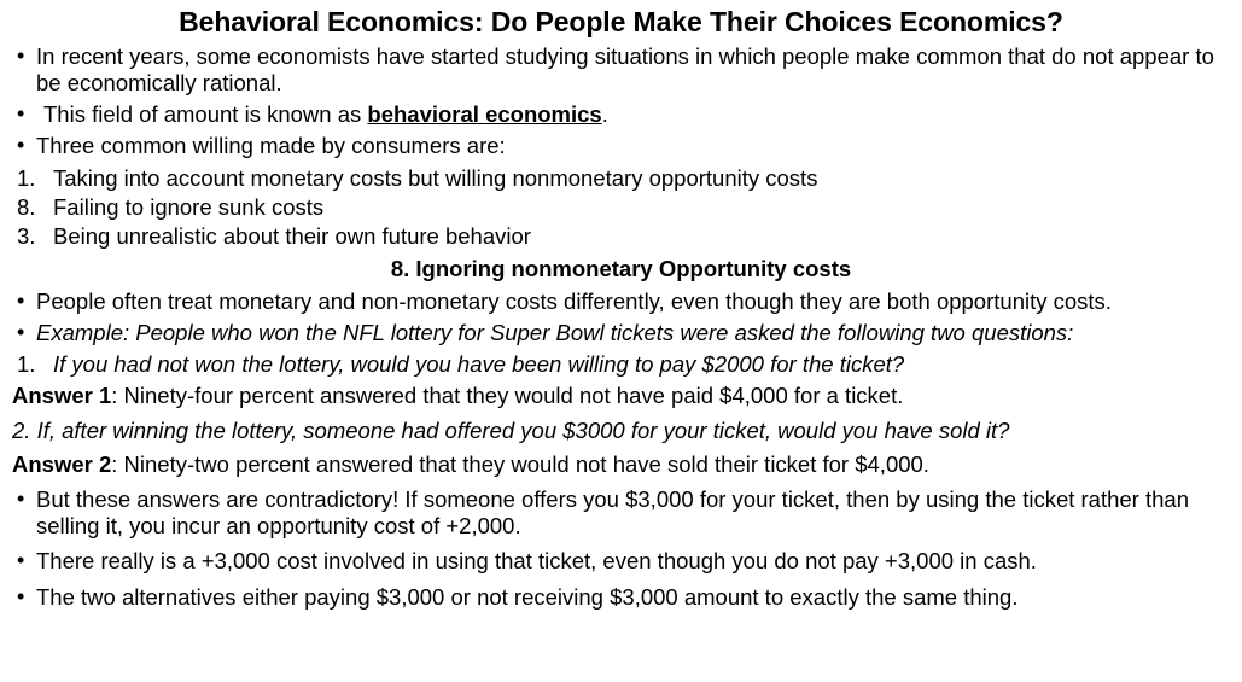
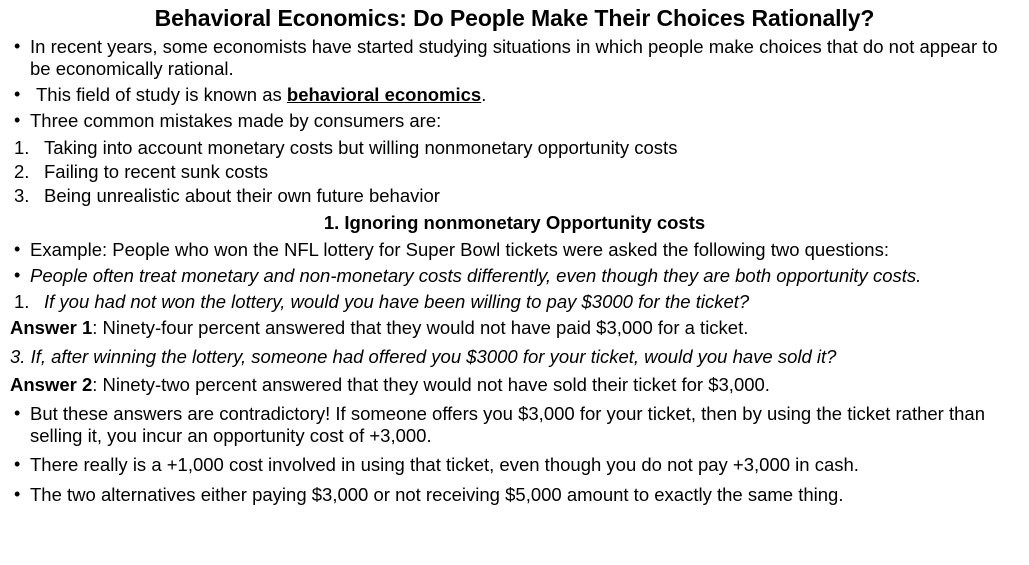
- Behavioral Economics: Do People Make Their Choices Economics?
+ Behavioral Economics: Do People Make Their Choices Rationally?
  •
- In recent years, some economists have started studying situations in which people make common that do not appear to be economically rational.
+ In recent years, some economists have started studying situations in which people make choices that do not appear to be economically rational.
  •
- This field of amount is known as behavioral economics.
+ This field of study is known as behavioral economics.
  •
- Three common willing made by consumers are:
+ Three common mistakes made by consumers are:
  1.
  Taking into account monetary costs but willing nonmonetary opportunity costs
- 8.
+ 2.
- Failing to ignore sunk costs
+ Failing to recent sunk costs
  3.
  Being unrealistic about their own future behavior
- 8. Ignoring nonmonetary Opportunity costs
+ 1. Ignoring nonmonetary Opportunity costs
  •
- People often treat monetary and non-monetary costs differently, even though they are both opportunity costs.
+ Example: People who won the NFL lottery for Super Bowl tickets were asked the following two questions:
  •
- Example: People who won the NFL lottery for Super Bowl tickets were asked the following two questions:
+ People often treat monetary and non-monetary costs differently, even though they are both opportunity costs.
  1.
- If you had not won the lottery, would you have been willing to pay $2000 for the ticket?
+ If you had not won the lottery, would you have been willing to pay $3000 for the ticket?
- Answer 1: Ninety-four percent answered that they would not have paid $4,000 for a ticket.
+ Answer 1: Ninety-four percent answered that they would not have paid $3,000 for a ticket.
- 2. If, after winning the lottery, someone had offered you $3000 for your ticket, would you have sold it?
+ 3. If, after winning the lottery, someone had offered you $3000 for your ticket, would you have sold it?
- Answer 2: Ninety-two percent answered that they would not have sold their ticket for $4,000.
+ Answer 2: Ninety-two percent answered that they would not have sold their ticket for $3,000.
  •
- But these answers are contradictory! If someone offers you $3,000 for your ticket, then by using the ticket rather than selling it, you incur an opportunity cost of +2,000.
+ But these answers are contradictory! If someone offers you $3,000 for your ticket, then by using the ticket rather than selling it, you incur an opportunity cost of +3,000.
  •
- There really is a +3,000 cost involved in using that ticket, even though you do not pay +3,000 in cash.
+ There really is a +1,000 cost involved in using that ticket, even though you do not pay +3,000 in cash.
  •
- The two alternatives either paying $3,000 or not receiving $3,000 amount to exactly the same thing.
+ The two alternatives either paying $3,000 or not receiving $5,000 amount to exactly the same thing.
